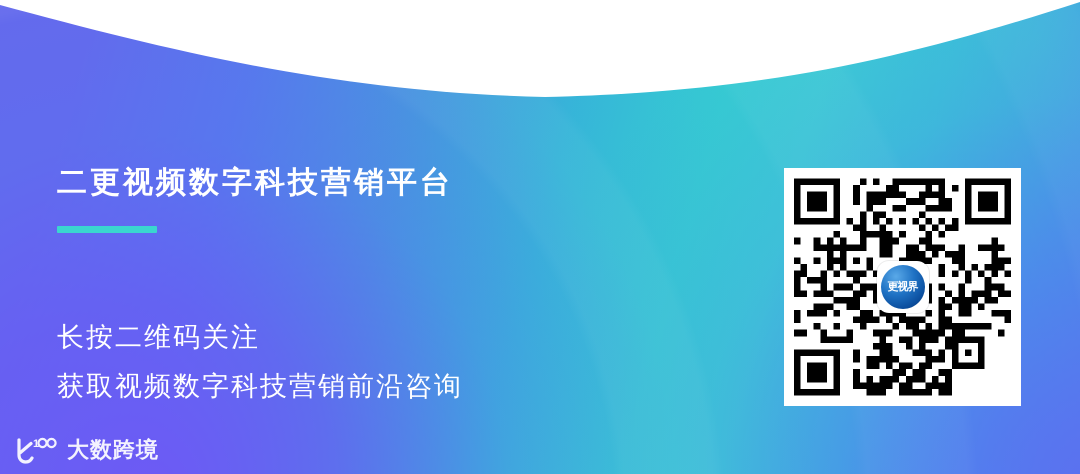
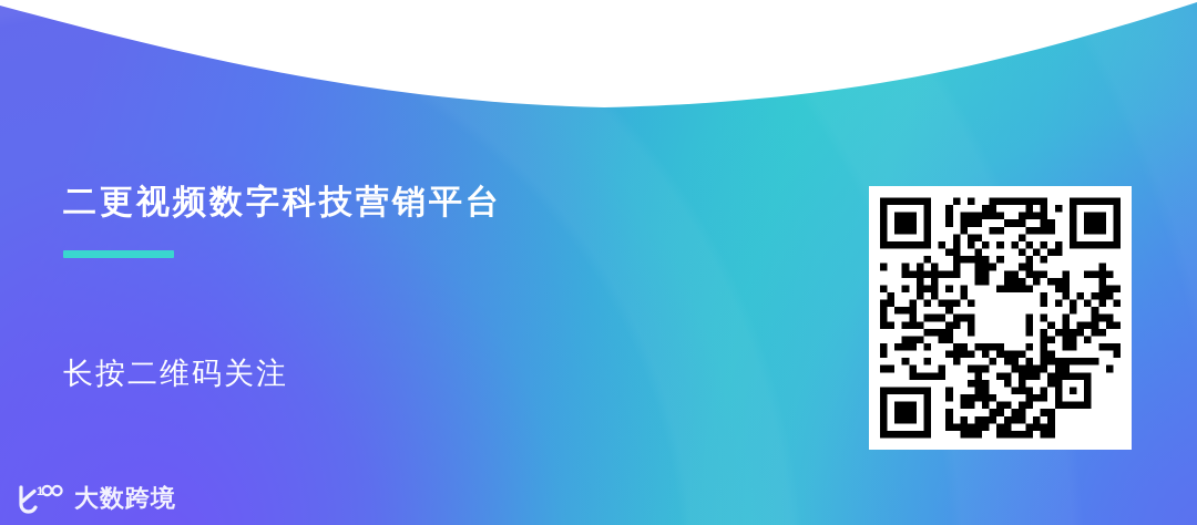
  二更视频数字科技营销平台
  长按二维码关注
- 获取视频数字科技营销前沿咨询
- 更视界
  1
  大数跨境
